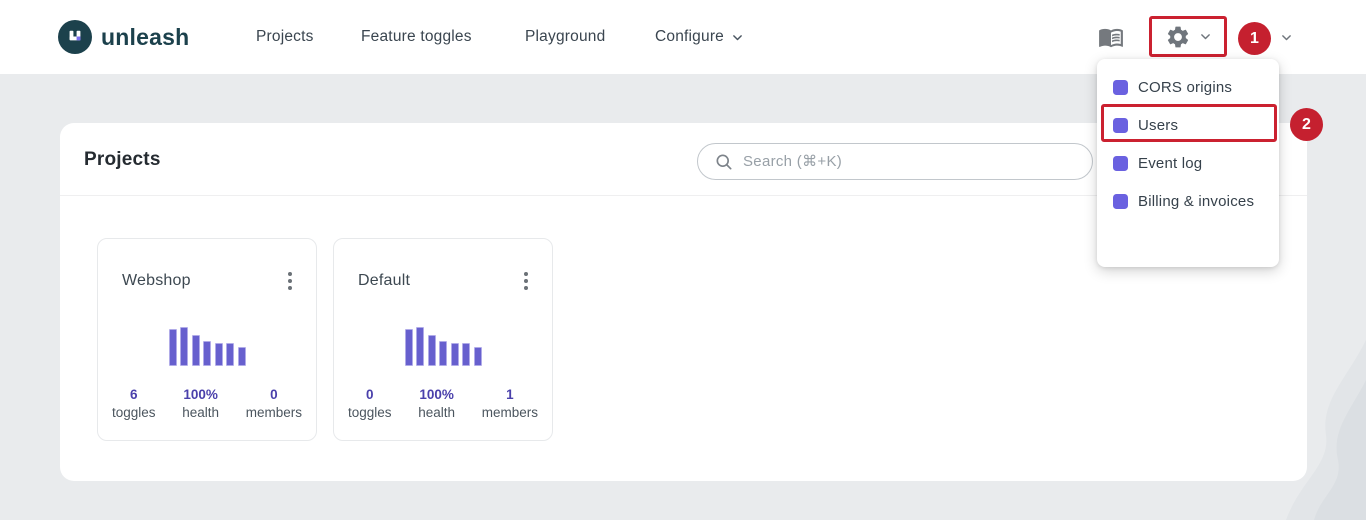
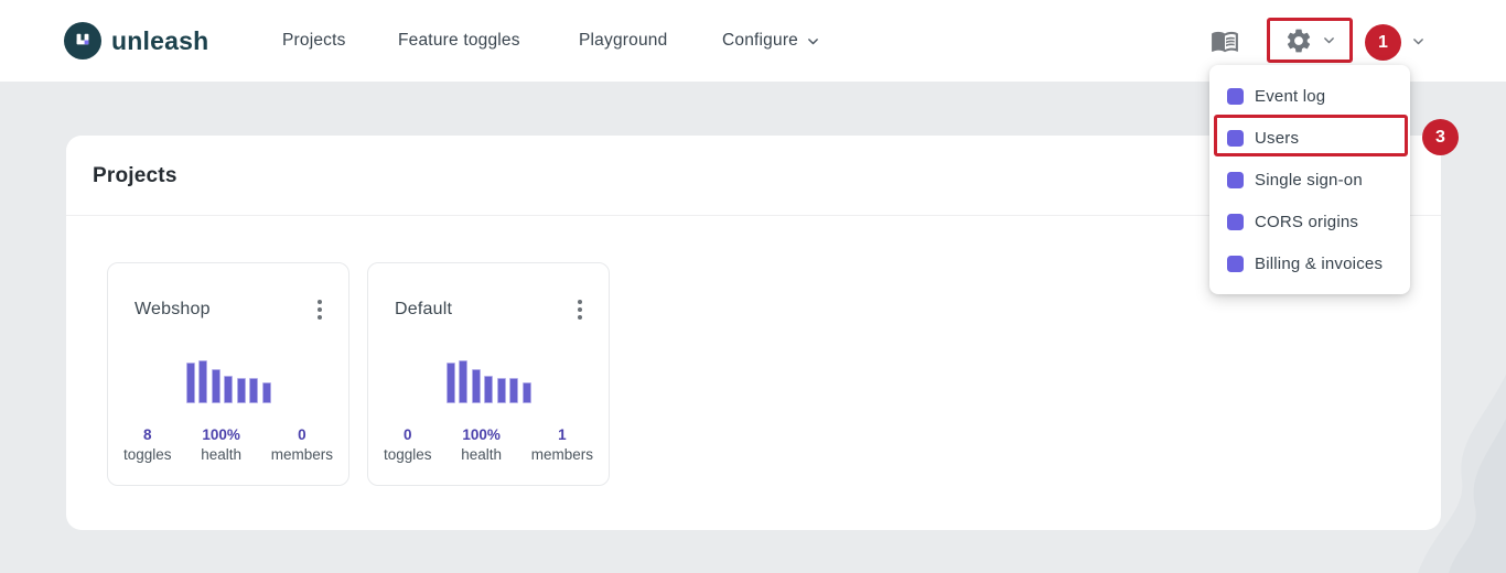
  unleash
  Projects
  Feature toggles
  Playground
  Configure
  1
  Projects
- Search (⌘+K)
  Webshop
- 6
+ 8
  toggles
  100%
  health
  0
  members
  Default
  0
  toggles
  100%
  health
  1
  members
- CORS origins
+ Event log
  Users
+ Single sign-on
- Event log
+ CORS origins
  Billing & invoices
- 2
+ 3
